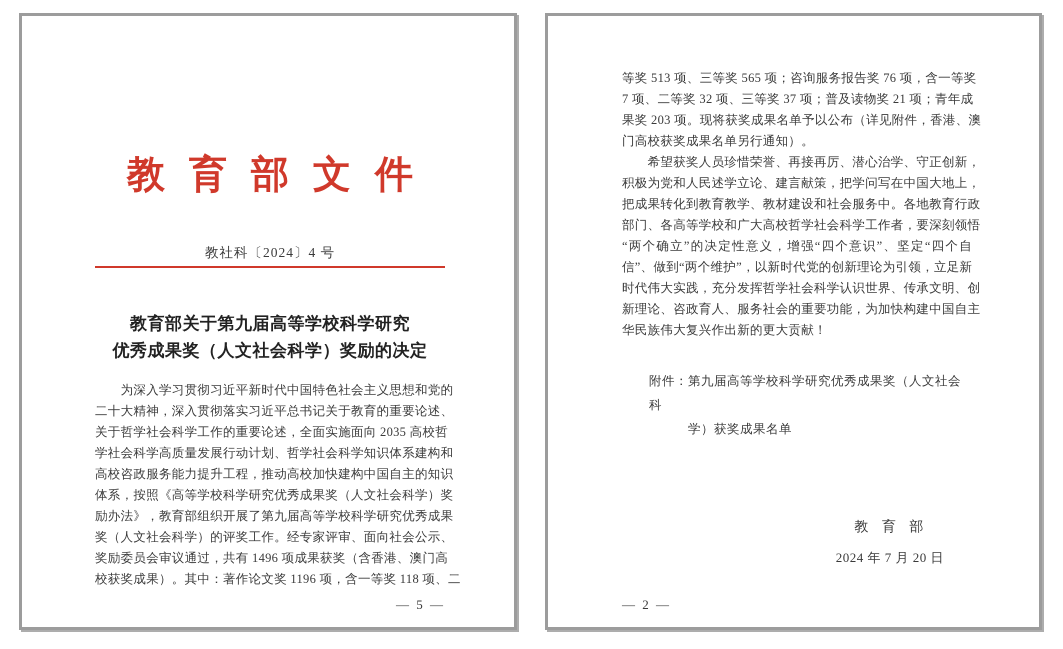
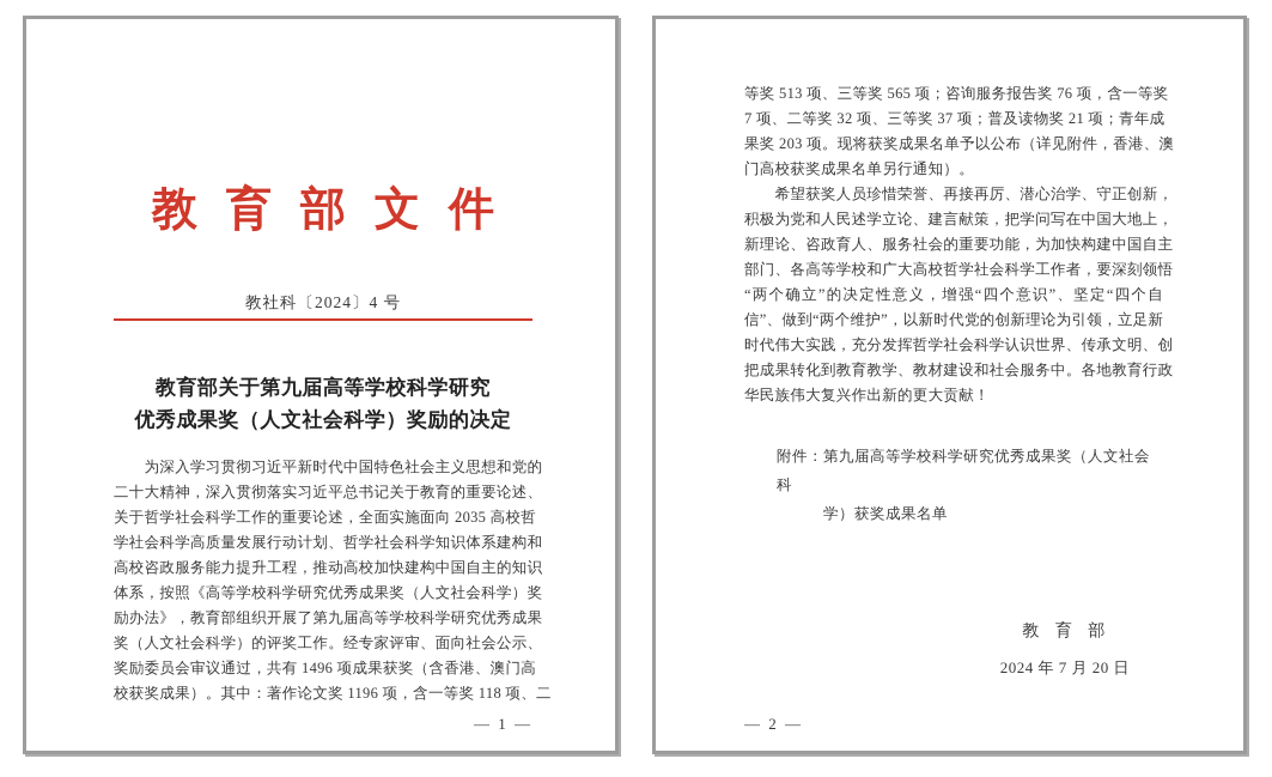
  教育部文件
  教社科〔2024〕4 号
  教育部关于第九届高等学校科学研究
  优秀成果奖（人文社会科学）奖励的决定
  为深入学习贯彻习近平新时代中国特色社会主义思想和党的
  二十大精神，深入贯彻落实习近平总书记关于教育的重要论述、
  关于哲学社会科学工作的重要论述，全面实施面向 2035 高校哲
  学社会科学高质量发展行动计划、哲学社会科学知识体系建构和
  高校咨政服务能力提升工程，推动高校加快建构中国自主的知识
  体系，按照《高等学校科学研究优秀成果奖（人文社会科学）奖
  励办法》，教育部组织开展了第九届高等学校科学研究优秀成果
  奖（人文社会科学）的评奖工作。经专家评审、面向社会公示、
  奖励委员会审议通过，共有 1496 项成果获奖（含香港、澳门高
  校获奖成果）。其中：著作论文奖 1196 项，含一等奖 118 项、二
- — 5 —
+ — 1 —
  等奖 513 项、三等奖 565 项；咨询服务报告奖 76 项，含一等奖
  7 项、二等奖 32 项、三等奖 37 项；普及读物奖 21 项；青年成
  果奖 203 项。现将获奖成果名单予以公布（详见附件，香港、澳
  门高校获奖成果名单另行通知）。
  希望获奖人员珍惜荣誉、再接再厉、潜心治学、守正创新，
  积极为党和人民述学立论、建言献策，把学问写在中国大地上，
- 把成果转化到教育教学、教材建设和社会服务中。各地教育行政
+ 新理论、咨政育人、服务社会的重要功能，为加快构建中国自主
  部门、各高等学校和广大高校哲学社会科学工作者，要深刻领悟
  “两个确立”的决定性意义，增强“四个意识”、坚定“四个自
  信”、做到“两个维护”，以新时代党的创新理论为引领，立足新
  时代伟大实践，充分发挥哲学社会科学认识世界、传承文明、创
- 新理论、咨政育人、服务社会的重要功能，为加快构建中国自主
+ 把成果转化到教育教学、教材建设和社会服务中。各地教育行政
  华民族伟大复兴作出新的更大贡献！
  附件：第九届高等学校科学研究优秀成果奖（人文社会科
  学）获奖成果名单
  教 育 部
  2024 年 7 月 20 日
  — 2 —
